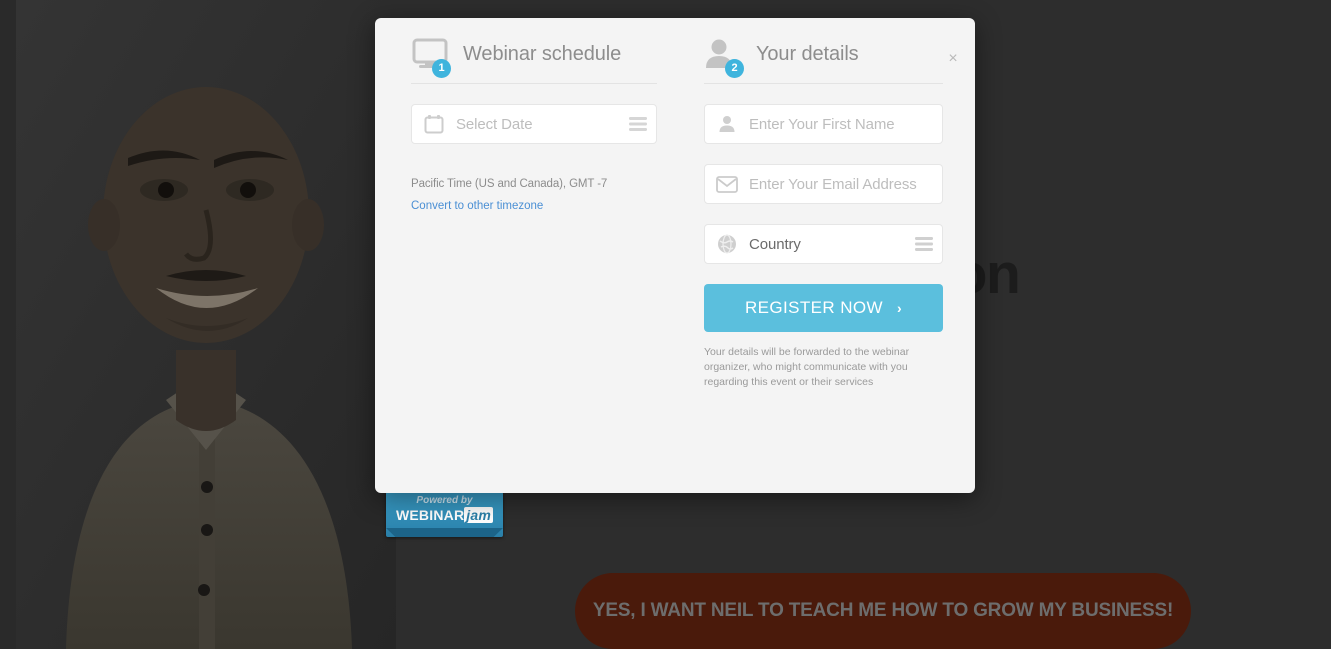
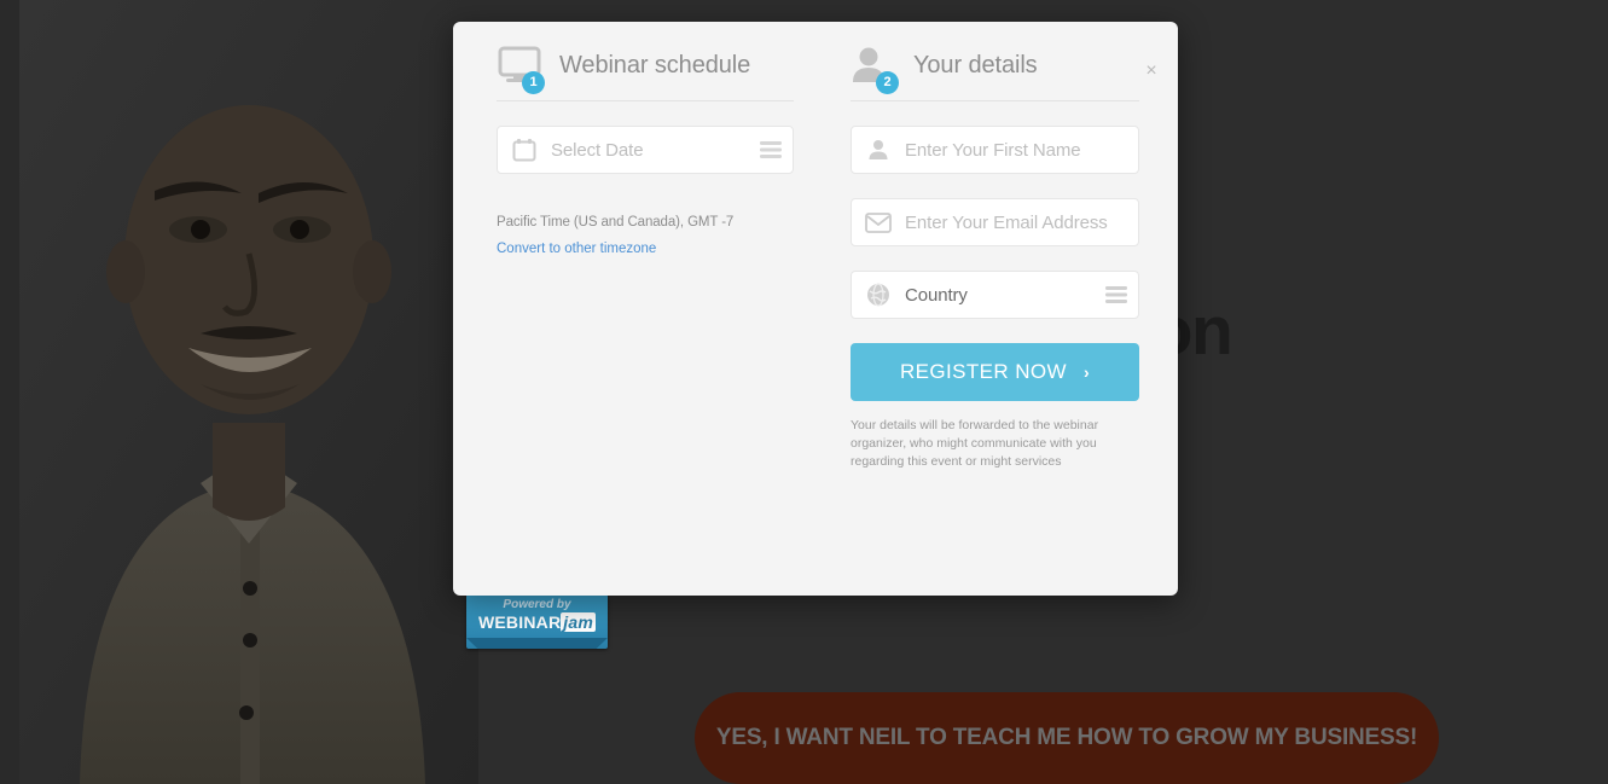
  YES, I WANT NEIL TO TEACH ME HOW TO GROW MY BUSINESS!
  Powered by
  WEBINAR jam
  ×
  1
  Webinar schedule
  Select Date
  Pacific Time (US and Canada), GMT -7
  Convert to other timezone
  2
  Your details
  Enter Your First Name
  Enter Your Email Address
  Country
  REGISTER NOW
  ›
- Your details will be forwarded to the webinar organizer, who might communicate with you regarding this event or their services
+ Your details will be forwarded to the webinar organizer, who might communicate with you regarding this event or might services
